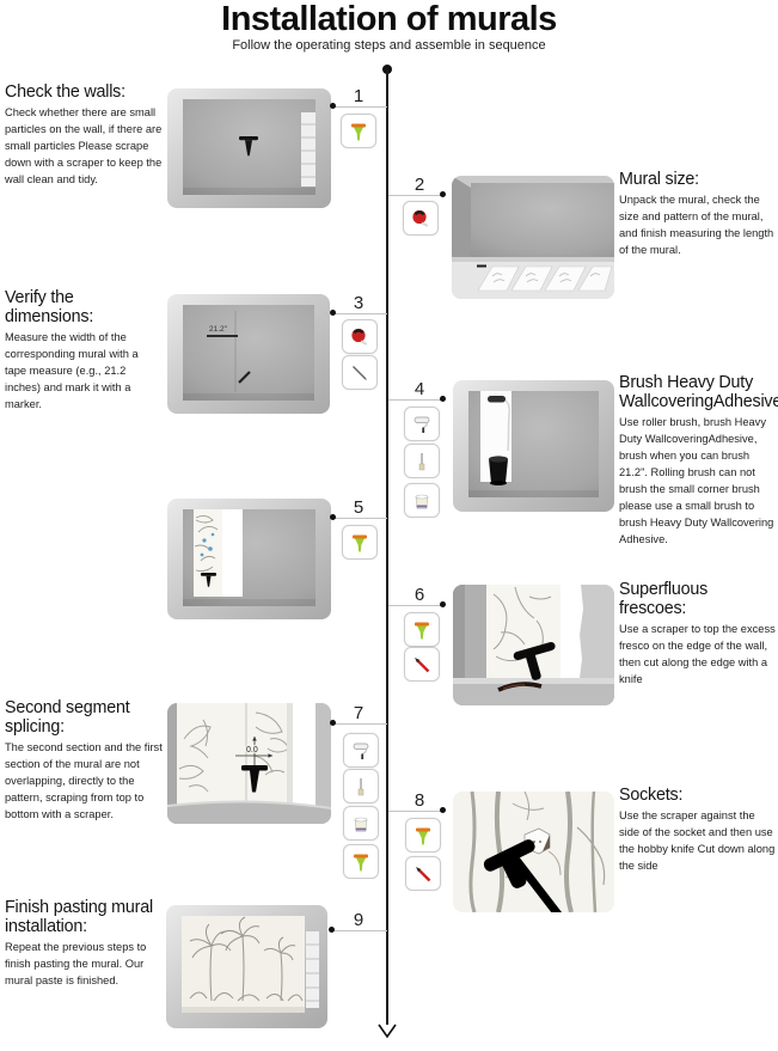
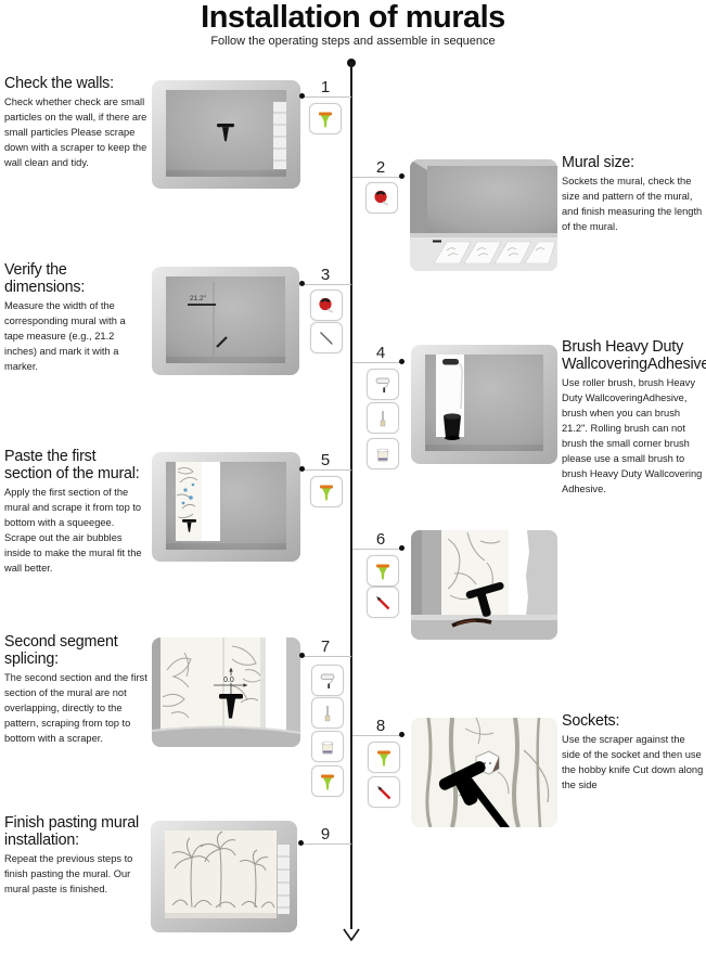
  Installation of murals
  Follow the operating steps and assemble in sequence
  Check the walls:
- Check whether there are small particles on the wall, if there are small particles Please scrape down with a scraper to keep the wall clean and tidy.
+ Check whether check are small particles on the wall, if there are small particles Please scrape down with a scraper to keep the wall clean and tidy.
  1
  2
  Mural size:
- Unpack the mural, check the size and pattern of the mural, and finish measuring the length of the mural.
+ Sockets the mural, check the size and pattern of the mural, and finish measuring the length of the mural.
  Verify the dimensions:
  Measure the width of the corresponding mural with a tape measure (e.g., 21.2 inches) and mark it with a marker.
  3
  4
  Brush Heavy Duty WallcoveringAdhesive
  Use roller brush, brush Heavy Duty WallcoveringAdhesive, brush when you can brush 21.2". Rolling brush can not brush the small corner brush please use a small brush to brush Heavy Duty Wallcovering Adhesive.
+ Paste the first section of the mural:
+ Apply the first section of the mural and scrape it from top to bottom with a squeegee. Scrape out the air bubbles inside to make the mural fit the wall better.
  5
  6
- Superfluous frescoes:
- Use a scraper to top the excess fresco on the edge of the wall, then cut along the edge with a knife
  Second segment splicing:
  The second section and the first section of the mural are not overlapping, directly to the pattern, scraping from top to bottom with a scraper.
  7
  8
  Sockets:
  Use the scraper against the side of the socket and then use the hobby knife Cut down along the side
  Finish pasting mural installation:
  Repeat the previous steps to finish pasting the mural. Our mural paste is finished.
  9
